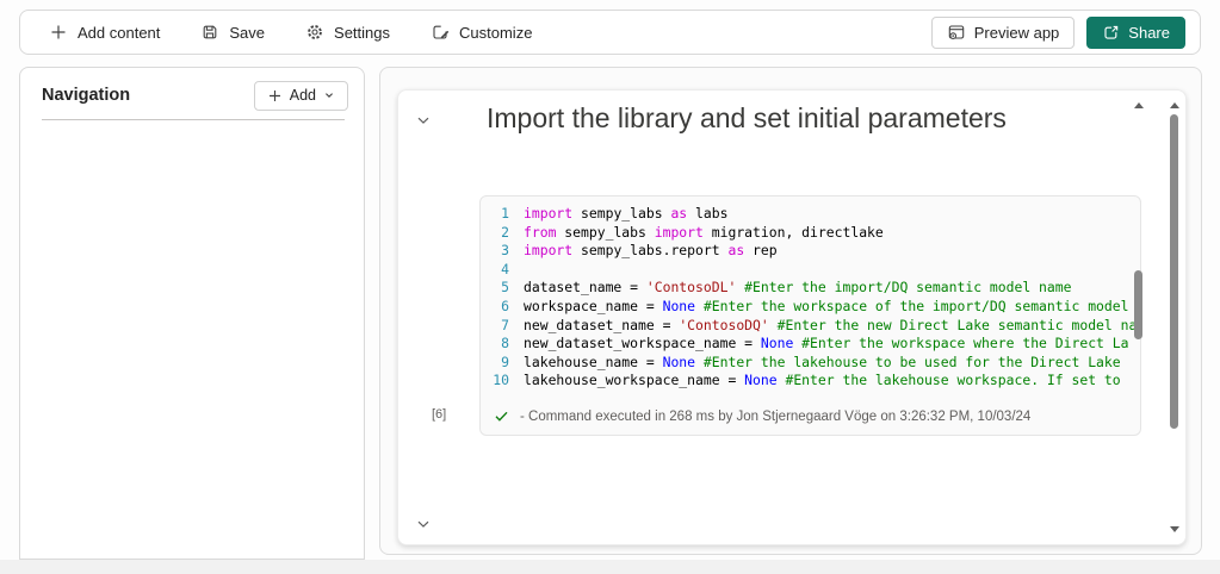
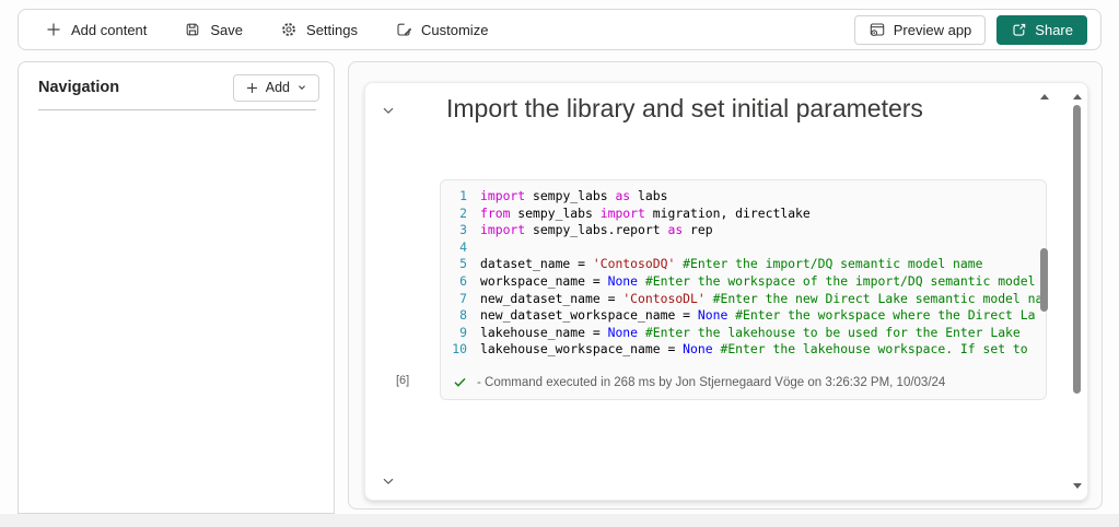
  Add content
  Save
  Settings
  Customize
  Preview app
  Share
  Navigation
  Add
  Import the library and set initial parameters
  [6]
  1
  import sempy_labs as labs
  2
  from sempy_labs import migration, directlake
  3
  import sempy_labs.report as rep
  4
  5
- dataset_name = 'ContosoDL' #Enter the import/DQ semantic model name
+ dataset_name = 'ContosoDQ' #Enter the import/DQ semantic model name
  6
  workspace_name = None #Enter the workspace of the import/DQ semantic model
  7
- new_dataset_name = 'ContosoDQ' #Enter the new Direct Lake semantic model na
+ new_dataset_name = 'ContosoDL' #Enter the new Direct Lake semantic model na
  8
  new_dataset_workspace_name = None #Enter the workspace where the Direct La
  9
- lakehouse_name = None #Enter the lakehouse to be used for the Direct Lake
+ lakehouse_name = None #Enter the lakehouse to be used for the Enter Lake
  10
  lakehouse_workspace_name = None #Enter the lakehouse workspace. If set to
  - Command executed in 268 ms by Jon Stjernegaard Vöge on 3:26:32 PM, 10/03/24
